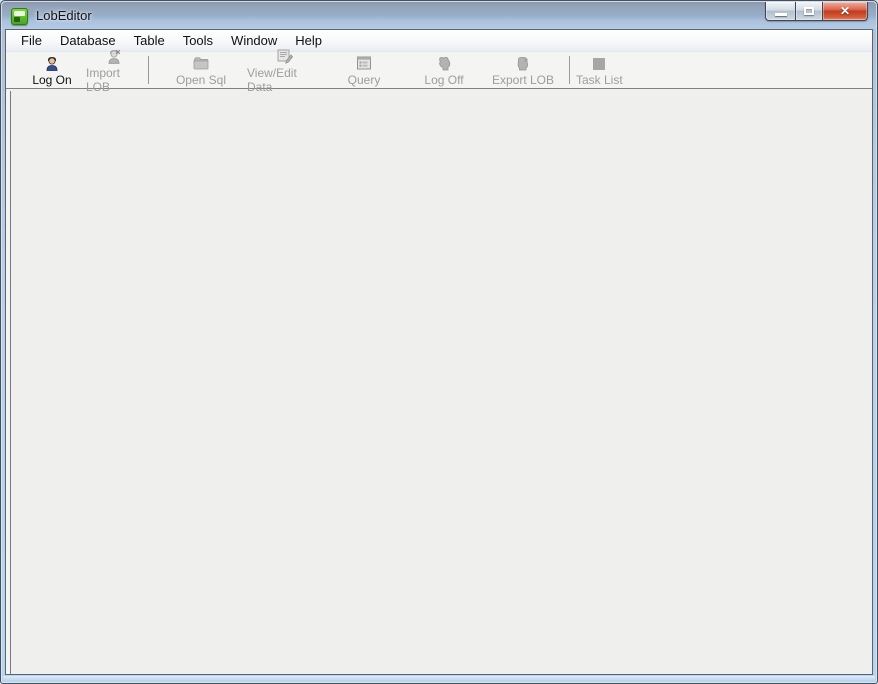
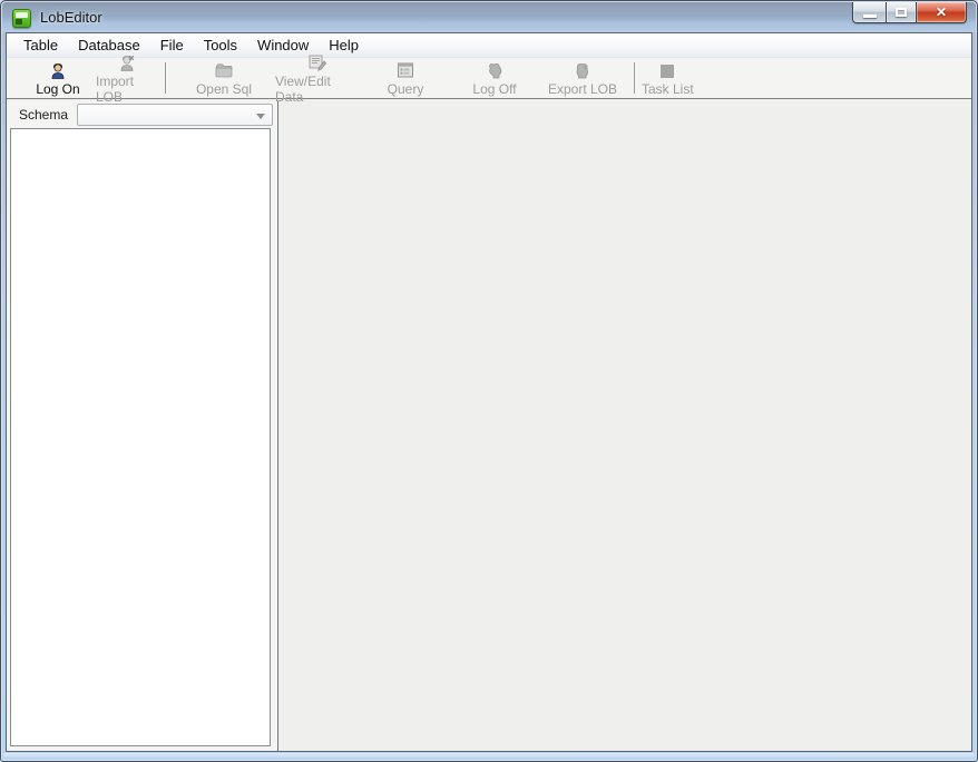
  LobEditor
  ✕
- File
+ Table
  Database
- Table
+ File
  Tools
  Window
  Help
  Log On
  Import LOB
  Open Sql
  View/Edit Data
  Query
  Log Off
  Export LOB
  Task List
+ Schema
